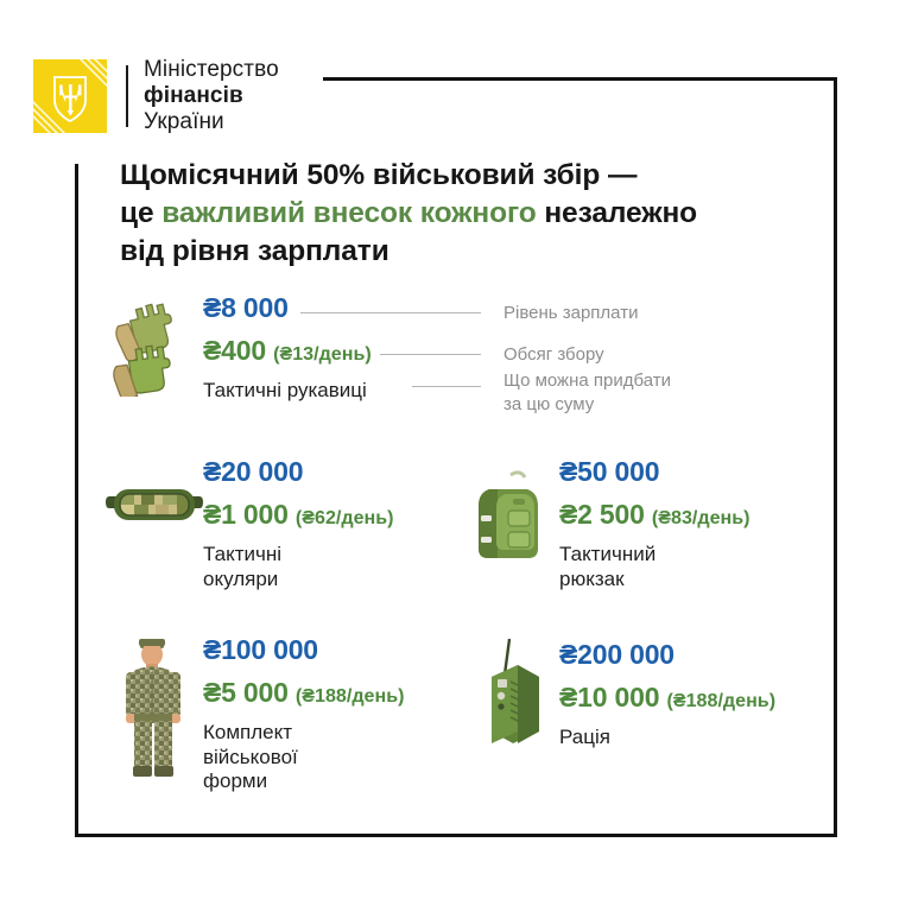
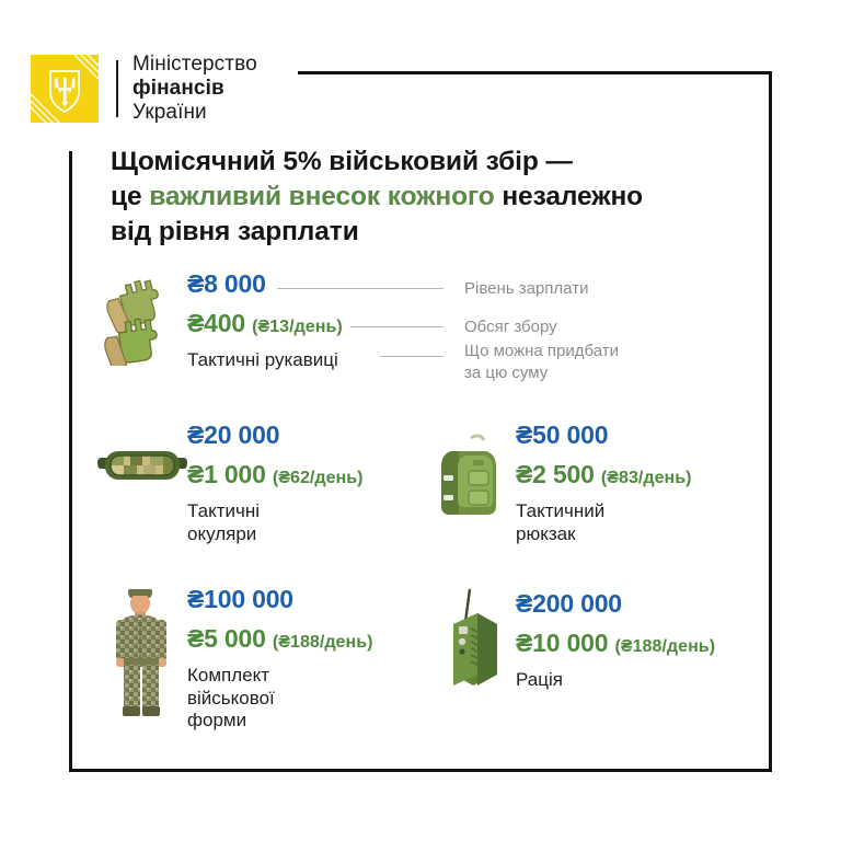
  Міністерство
  фінансів
  України
- Щомісячний 50% військовий збір —
+ Щомісячний 5% військовий збір —
  це важливий внесок кожного незалежно
  від рівня зарплати
  ₴8 000
  ₴400 (₴13/день)
  Тактичні рукавиці
  Рівень зарплати
  Обсяг збору
  Що можна придбати
  за цю суму
  ₴20 000
  ₴1 000 (₴62/день)
  Тактичні
  окуляри
  ₴50 000
  ₴2 500 (₴83/день)
  Тактичний
  рюкзак
  ₴100 000
  ₴5 000 (₴188/день)
  Комплект
  військової
  форми
  ₴200 000
  ₴10 000 (₴188/день)
  Рація
